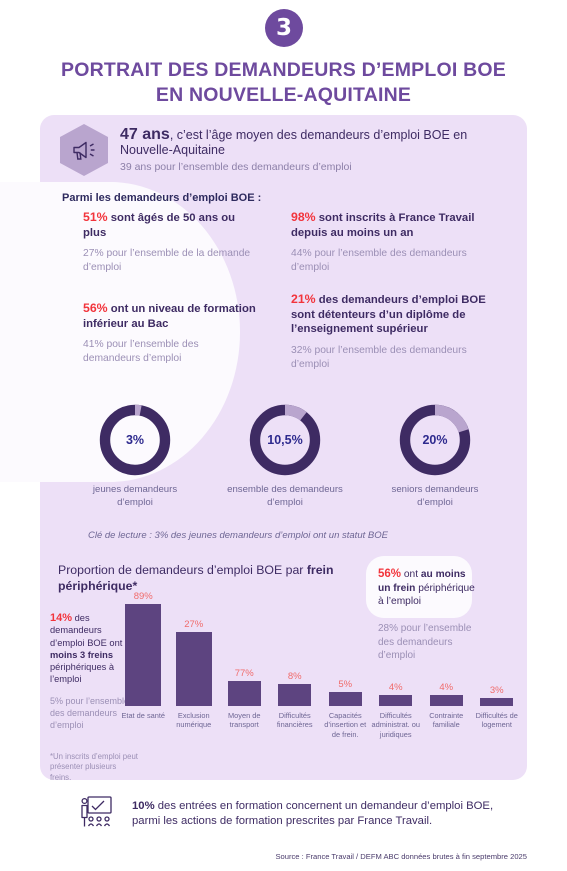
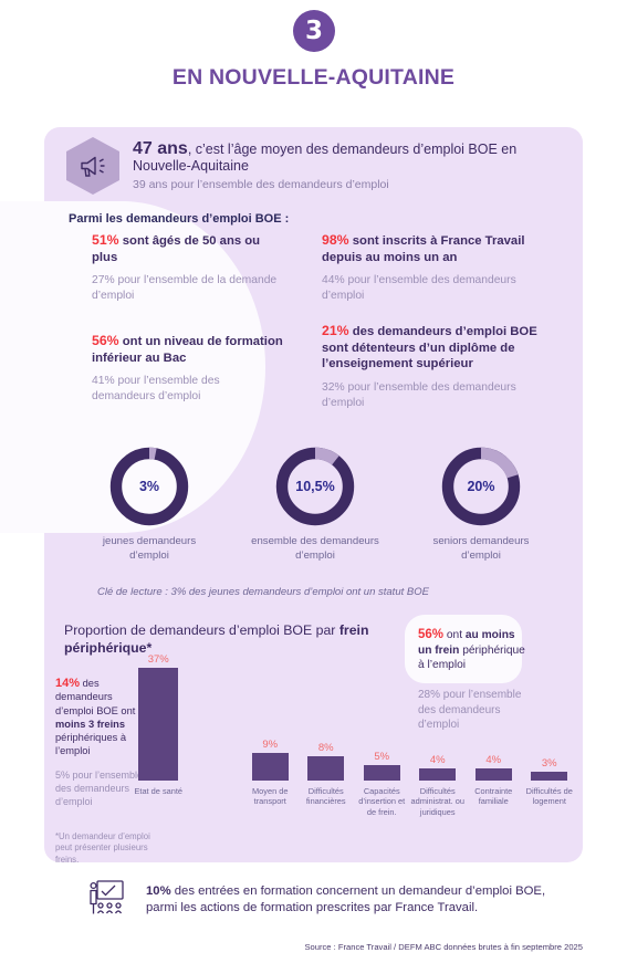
  3
- PORTRAIT DES DEMANDEURS D’EMPLOI BOE
  EN NOUVELLE-AQUITAINE
  47 ans, c’est l’âge moyen des demandeurs d’emploi BOE en Nouvelle-Aquitaine
  39 ans pour l’ensemble des demandeurs d’emploi
  Parmi les demandeurs d’emploi BOE :
  51% sont âgés de 50 ans ou plus
  27% pour l’ensemble de la demande d’emploi
  56% ont un niveau de formation inférieur au Bac
  41% pour l’ensemble des demandeurs d’emploi
  98% sont inscrits à France Travail depuis au moins un an
  44% pour l’ensemble des demandeurs d’emploi
  21% des demandeurs d’emploi BOE sont détenteurs d’un diplôme de l’enseignement supérieur
  32% pour l’ensemble des demandeurs d’emploi
  3%
  jeunes demandeurs d’emploi
  10,5%
  ensemble des demandeurs d’emploi
  20%
  seniors demandeurs d’emploi
  Clé de lecture : 3% des jeunes demandeurs d’emploi ont un statut BOE
  Proportion de demandeurs d’emploi BOE par frein périphérique*
  14% des demandeurs d’emploi BOE ont moins 3 freins périphériques à l’emploi
  5% pour l’ensembl des demandeurs d’emploi
- *Un inscrits d’emploi peut présenter plusieurs freins.
+ *Un demandeur d’emploi peut présenter plusieurs freins.
- 89%
+ 37%
  Etat de santé
- 27%
- Exclusion numérique
- 77%
+ 9%
  Moyen de transport
  8%
  Difficultés financières
  5%
  Capacités d’insertion et de frein.
  4%
  Difficultés administrat. ou juridiques
  4%
  Contrainte familiale
  3%
  Difficultés de logement
  56% ont au moins un frein périphérique à l’emploi
  28% pour l’ensemble des demandeurs d’emploi
  10% des entrées en formation concernent un demandeur d’emploi BOE, parmi les actions de formation prescrites par France Travail.
  Source : France Travail / DEFM ABC données brutes à fin septembre 2025
